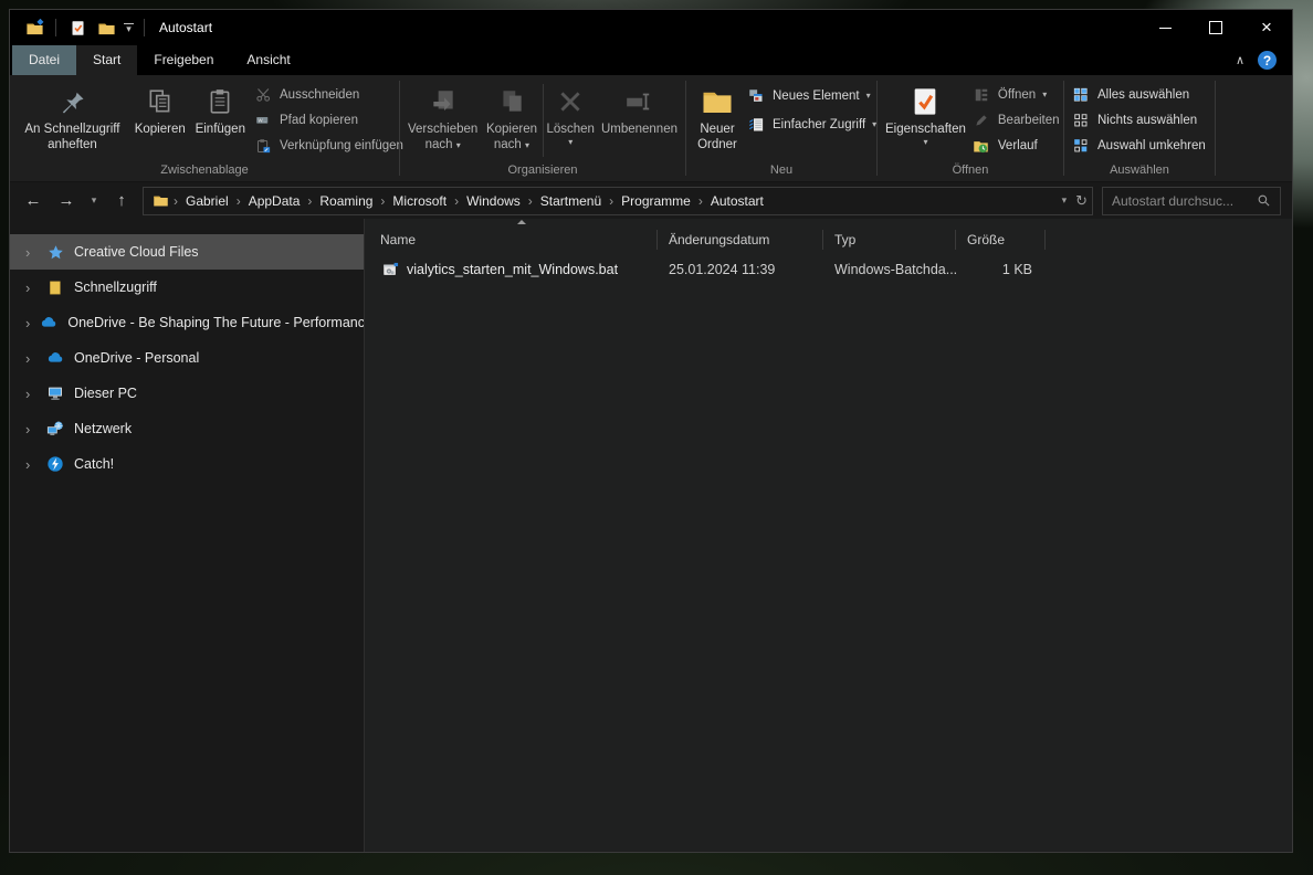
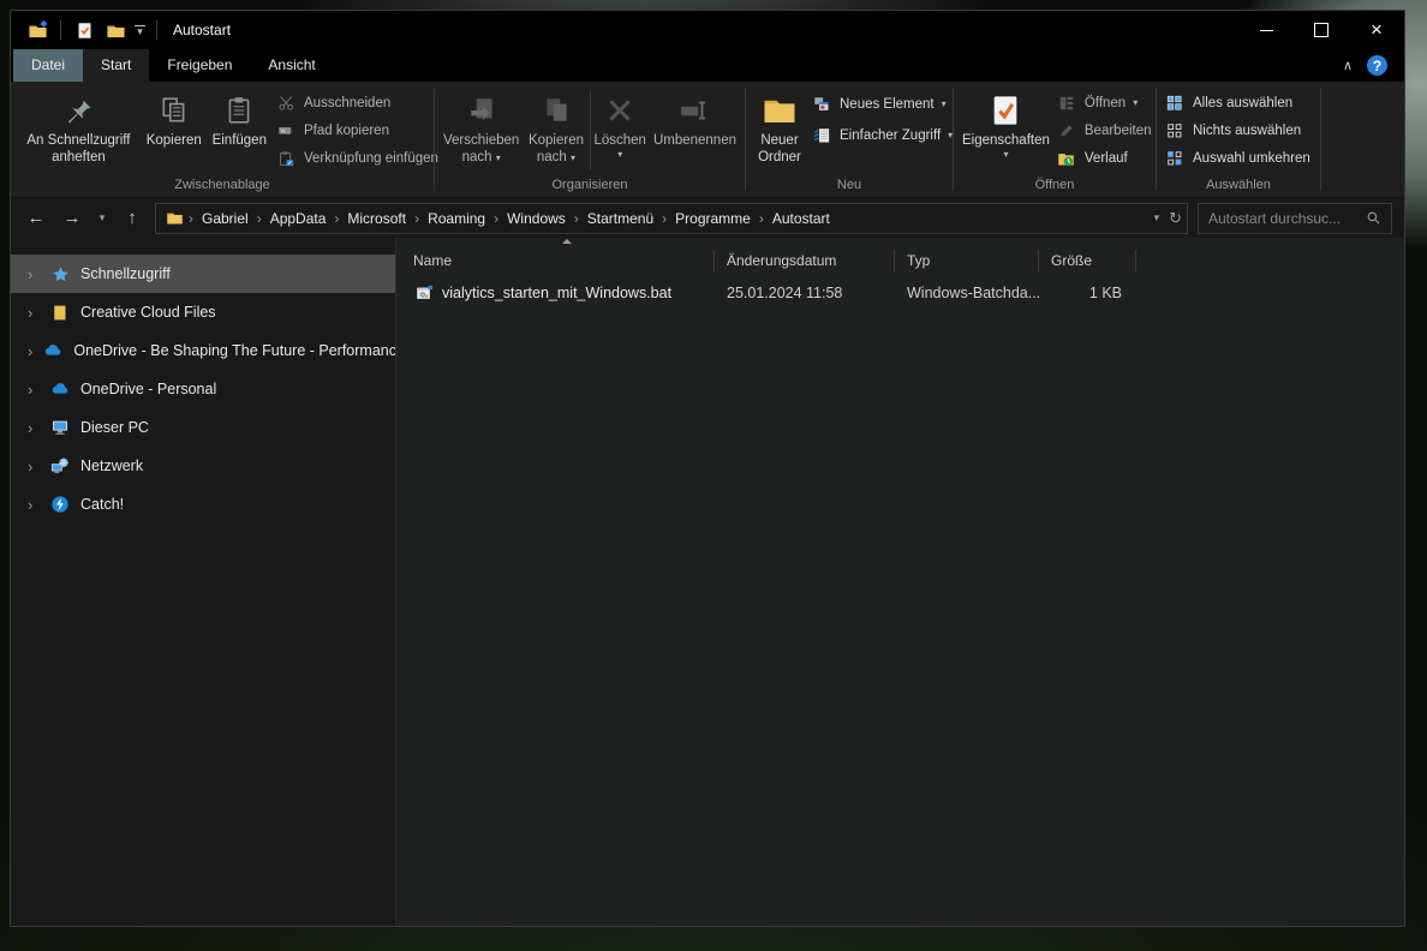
  ▾
  Autostart
  ×
  Datei
  Start
  Freigeben
  Ansicht
  ∧
  ?
  An Schnellzugriff anheften
  Kopieren
  Einfügen
  Ausschneiden
  Pfad kopieren
  Verknüpfung einfüge
  Zwischenablage
  Verschieben nach ▾
  Kopieren nach ▾
  Löschen
  ▾
  Umbenennen
  Organisieren
  Neuer Ordner
  Neues Element
  ▾
  Einfacher Zugriff
  ▾
  Neu
  Eigenschaften
  ▾
  Öffnen
  ▾
  Bearbeiten
  Verlauf
  Öffnen
  Alles auswählen
  Nichts auswählen
  Auswahl umkehren
  Auswählen
  ←
  →
  ▾
  ↑
  ›
  Gabriel
  ›
  AppData
  ›
- Roaming
+ Microsoft
  ›
- Microsoft
+ Roaming
  ›
  Windows
  ›
  Startmenü
  ›
  Programme
  ›
  Autostart
  ▾
  ↻
  Autostart durchsuc...
  ›
- Creative Cloud Files
+ Schnellzugriff
  ›
- Schnellzugriff
+ Creative Cloud Files
  ›
  OneDrive - Be Shaping The Future - Performanc
  ›
  OneDrive - Personal
  ›
  Dieser PC
  ›
  Netzwerk
  ›
  Catch!
  Name
  Änderungsdatum
  Typ
  Größe
  vialytics_starten_mit_Windows.bat
- 25.01.2024 11:39
+ 25.01.2024 11:58
  Windows-Batchda...
  1 KB
